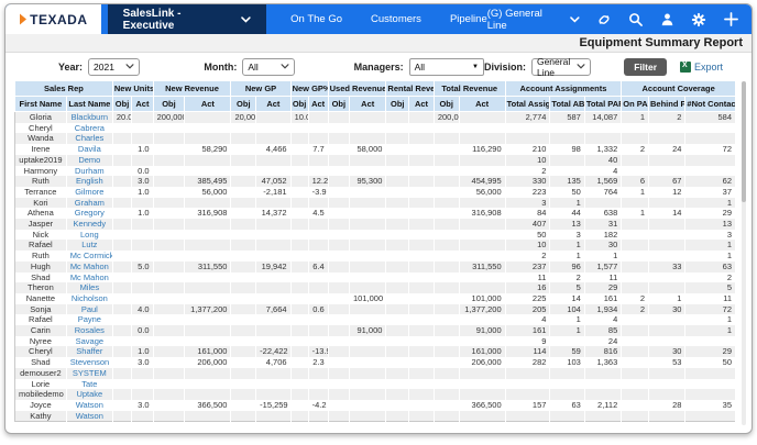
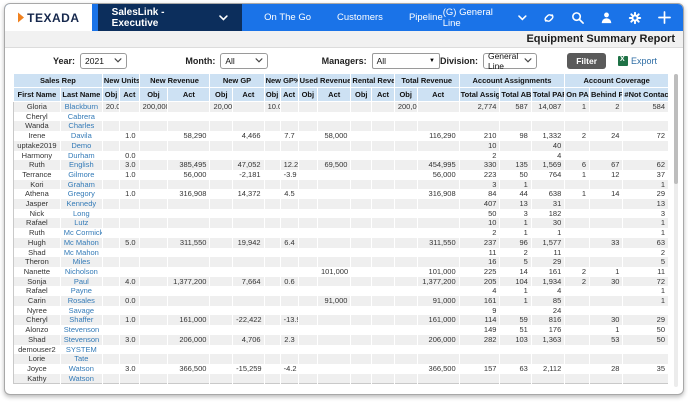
  TEXADA
  SalesLink - Executive
  On The Go
  Customers
  Pipeline
  (G) General Line
  Equipment Summary Report
  Year:
  2021
  Month:
  All
  Managers:
  All
  Division:
  General Line
  Filter
  Export
  Sales Rep	New Units	New Revenue	New GP	New GP%	Used Revenue	Rental Reve	Total Revenue	Account Assignments	Account Coverage
  First Name	Last Name	Obj	Act	Obj	Act	Obj	Act	Obj	Act	Obj	Act	Obj	Act	Obj	Act	Total Assig	Total AB	Total PA	On PA	Behind P	#Not Contac
  Gloria	Blackburn	20.0		200,000		20,00		10.0						200,0		2,774	587	14,087	1	2	584
  Cheryl	Cabrera
  Wanda	Charles
  Irene	Davila		1.0		58,290		4,466		7.7		58,000				116,290	210	98	1,332	2	24	72
  uptake2019	Demo															10		40
  Harmony	Durham		0.0													2		4
- Ruth	English		3.0		385,495		47,052		12.2		95,300				454,995	330	135	1,569	6	67	62
+ Ruth	English		3.0		385,495		47,052		12.2		69,500				454,995	330	135	1,569	6	67	62
  Terrance	Gilmore		1.0		56,000		-2,181		-3.9						56,000	223	50	764	1	12	37
  Kori	Graham															3	1				1
  Athena	Gregory		1.0		316,908		14,372		4.5						316,908	84	44	638	1	14	29
  Jasper	Kennedy															407	13	31			13
  Nick	Long															50	3	182			3
  Rafael	Lutz															10	1	30			1
  Ruth	Mc Cormick															2	1	1			1
  Hugh	Mc Mahon		5.0		311,550		19,942		6.4						311,550	237	96	1,577		33	63
  Shad	Mc Mahon															11	2	11			2
  Theron	Miles															16	5	29			5
  Nanette	Nicholson										101,000				101,000	225	14	161	2	1	11
  Sonja	Paul		4.0		1,377,200		7,664		0.6						1,377,200	205	104	1,934	2	30	72
  Rafael	Payne															4	1	4			1
  Carin	Rosales		0.0								91,000				91,000	161	1	85			1
  Nyree	Savage															9		24
  Cheryl	Shaffer		1.0		161,000		-22,422		-13.						161,000	114	59	816		30	29
+ Alonzo	Stevenson															149	51	176		1	50
  Shad	Stevenson		3.0		206,000		4,706		2.3						206,000	282	103	1,363		53	50
  demouser2	SYSTEM
  Lorie	Tate
- mobiledemo	Uptake
  Joyce	Watson		3.0		366,500		-15,259		-4.2						366,500	157	63	2,112		28	35
  Kathy	Watson
